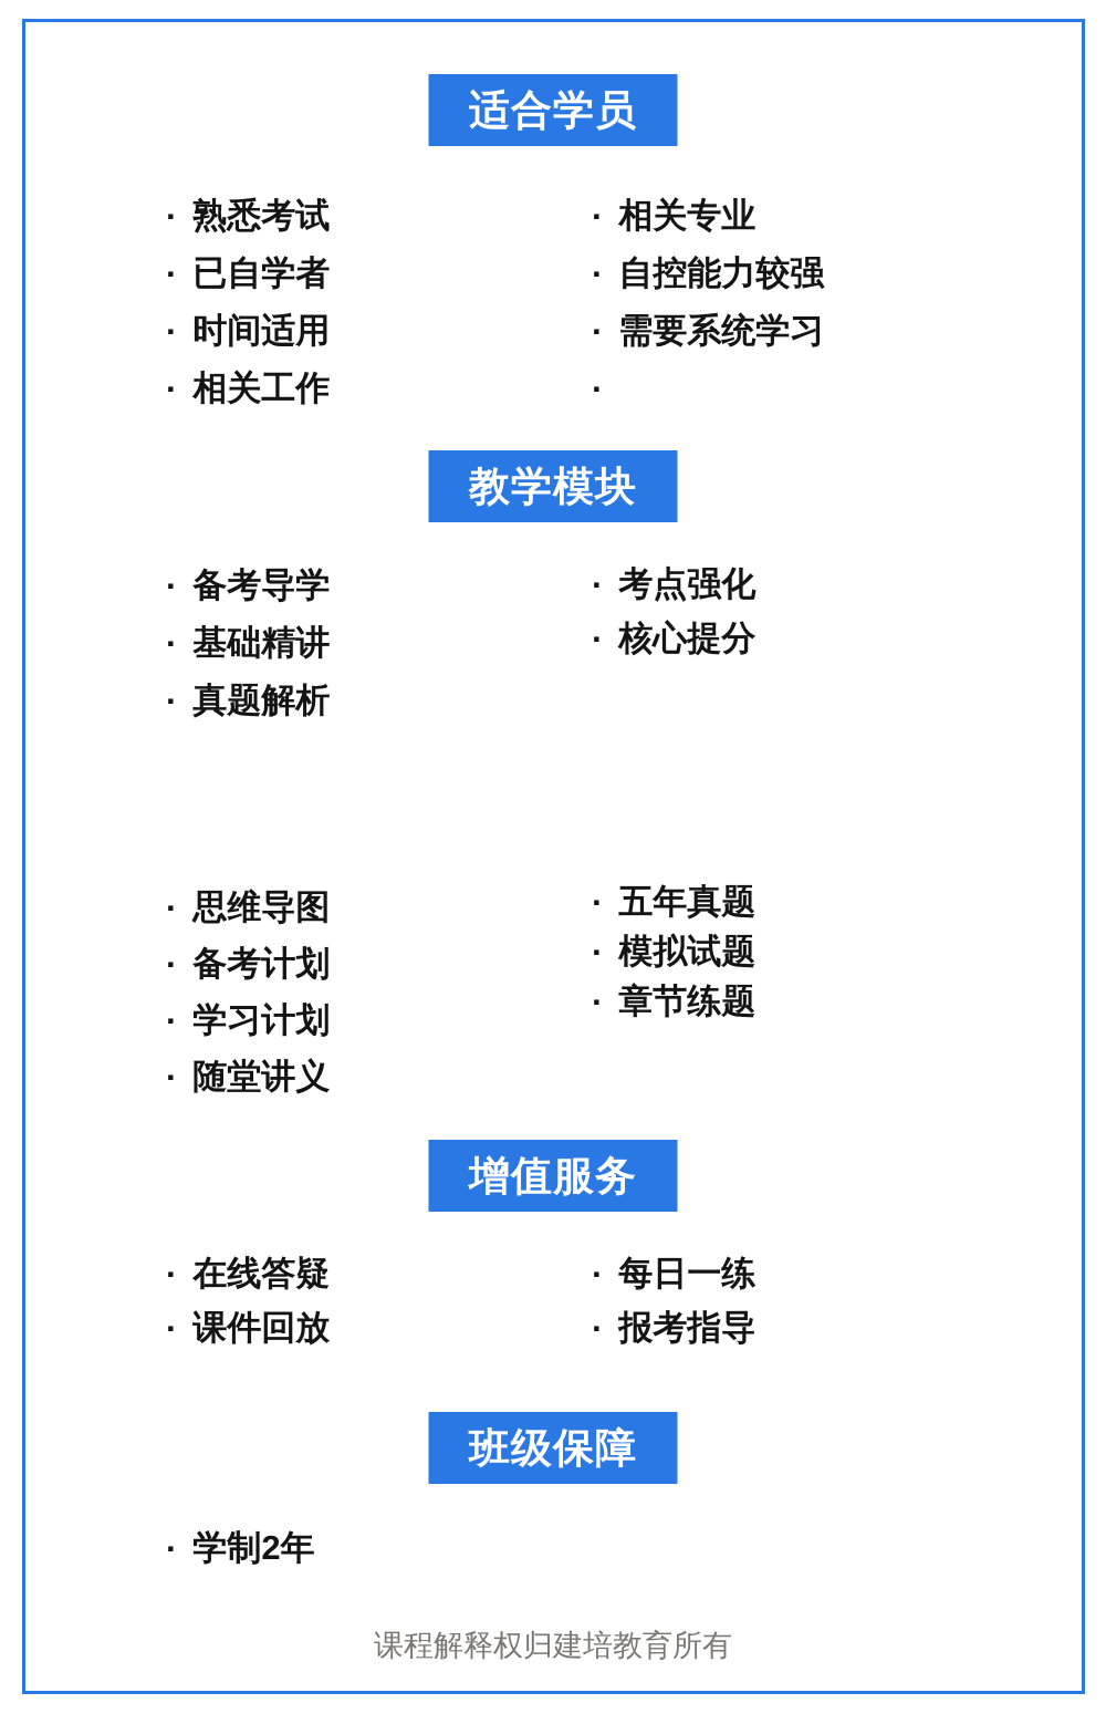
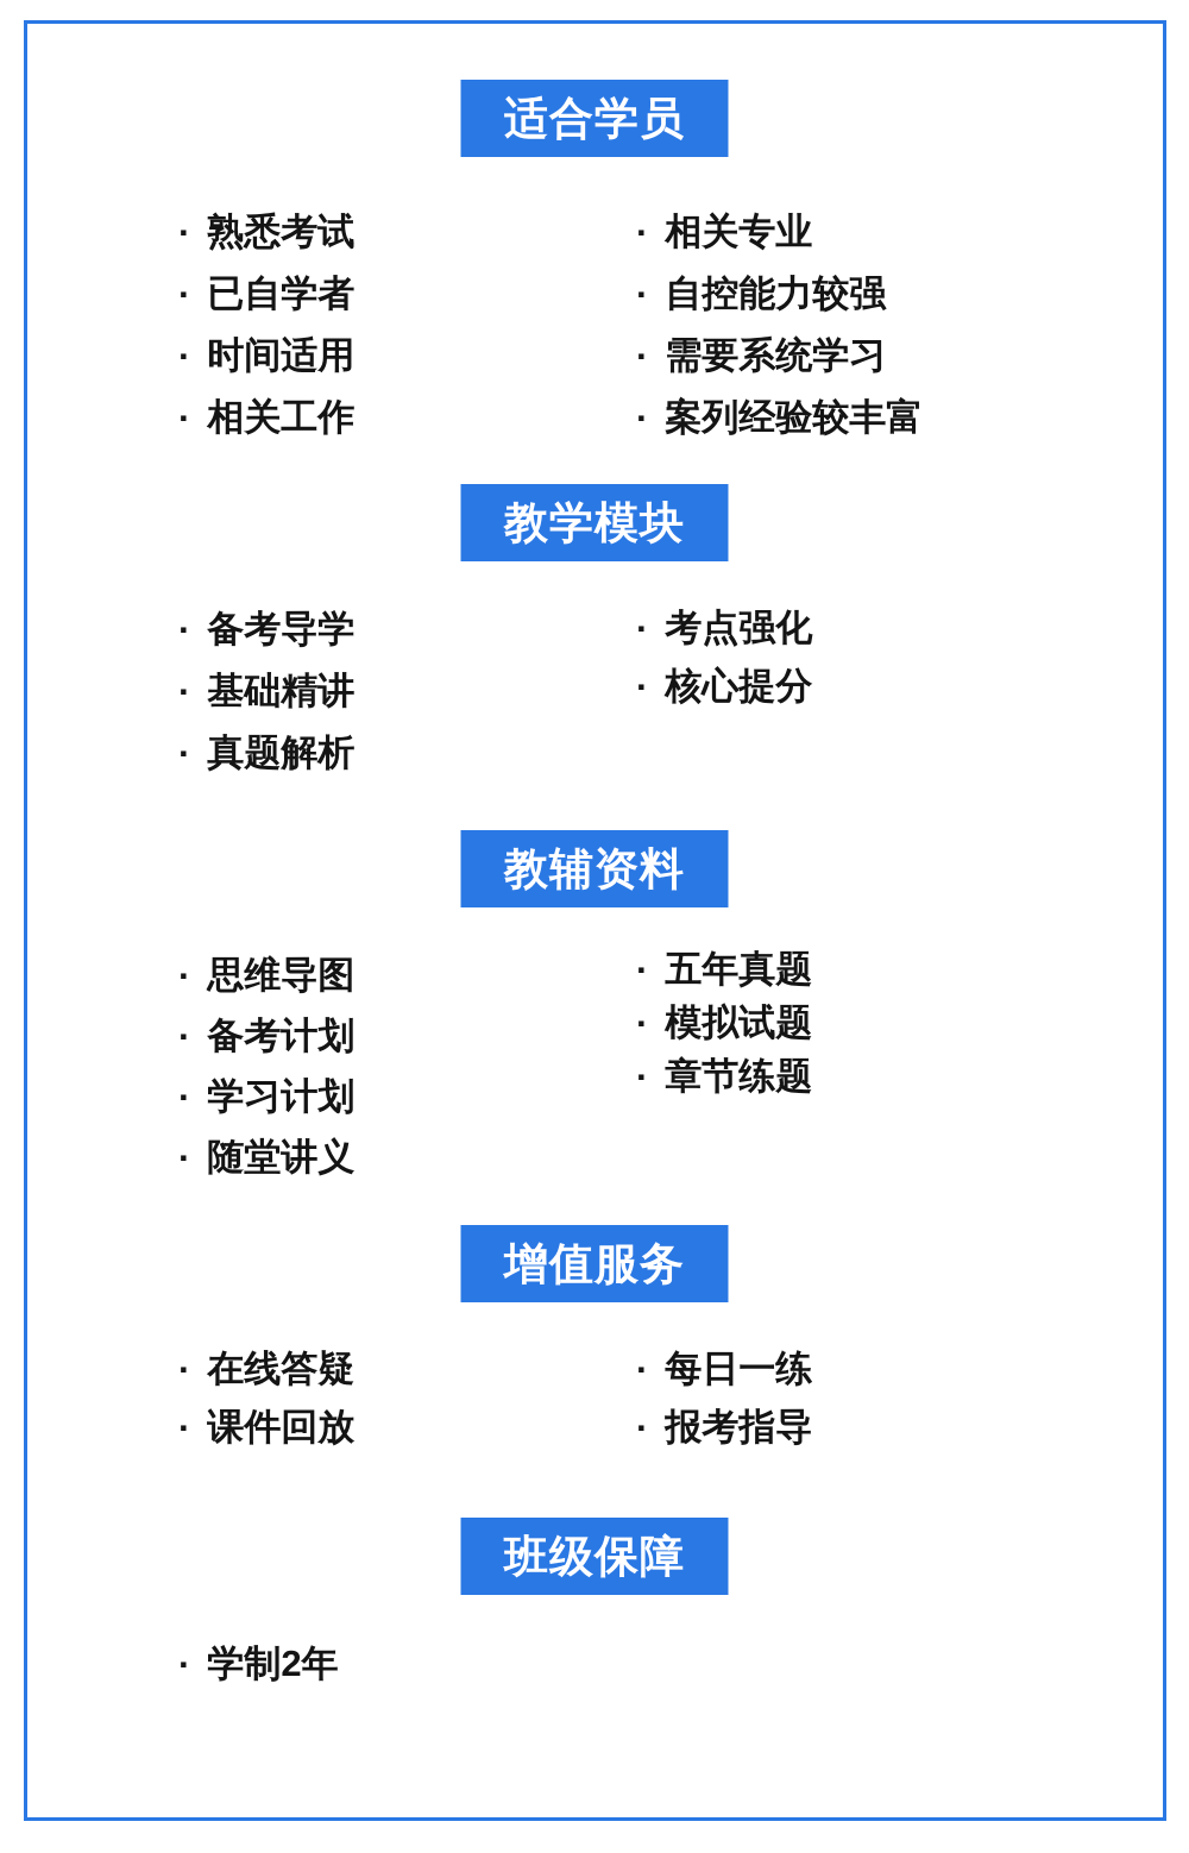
  适合学员
  ·
  熟悉考试
  ·
  已自学者
  ·
  时间适用
  ·
  相关工作
  ·
  相关专业
  ·
  自控能力较强
  ·
  需要系统学习
  ·
+ 案列经验较丰富
  教学模块
  ·
  备考导学
  ·
  基础精讲
  ·
  真题解析
  ·
  考点强化
  ·
  核心提分
+ 教辅资料
  ·
  思维导图
  ·
  备考计划
  ·
  学习计划
  ·
  随堂讲义
  ·
  五年真题
  ·
  模拟试题
  ·
  章节练题
  增值服务
  ·
  在线答疑
  ·
  课件回放
  ·
  每日一练
  ·
  报考指导
  班级保障
  ·
  学制2年
- 课程解释权归建培教育所有
